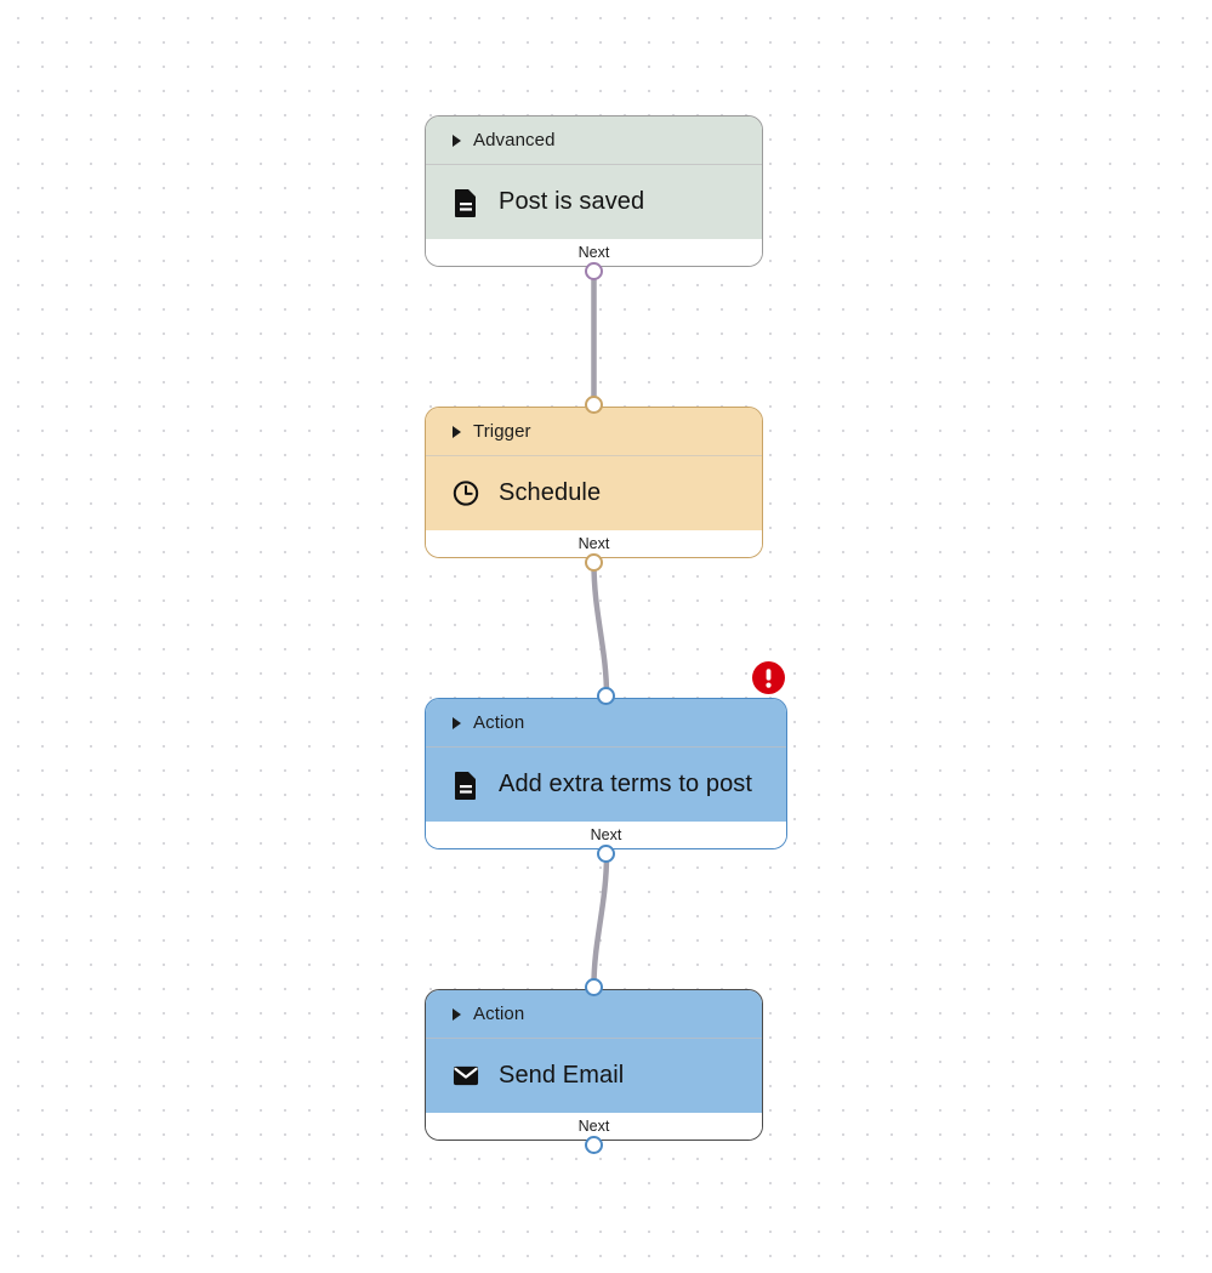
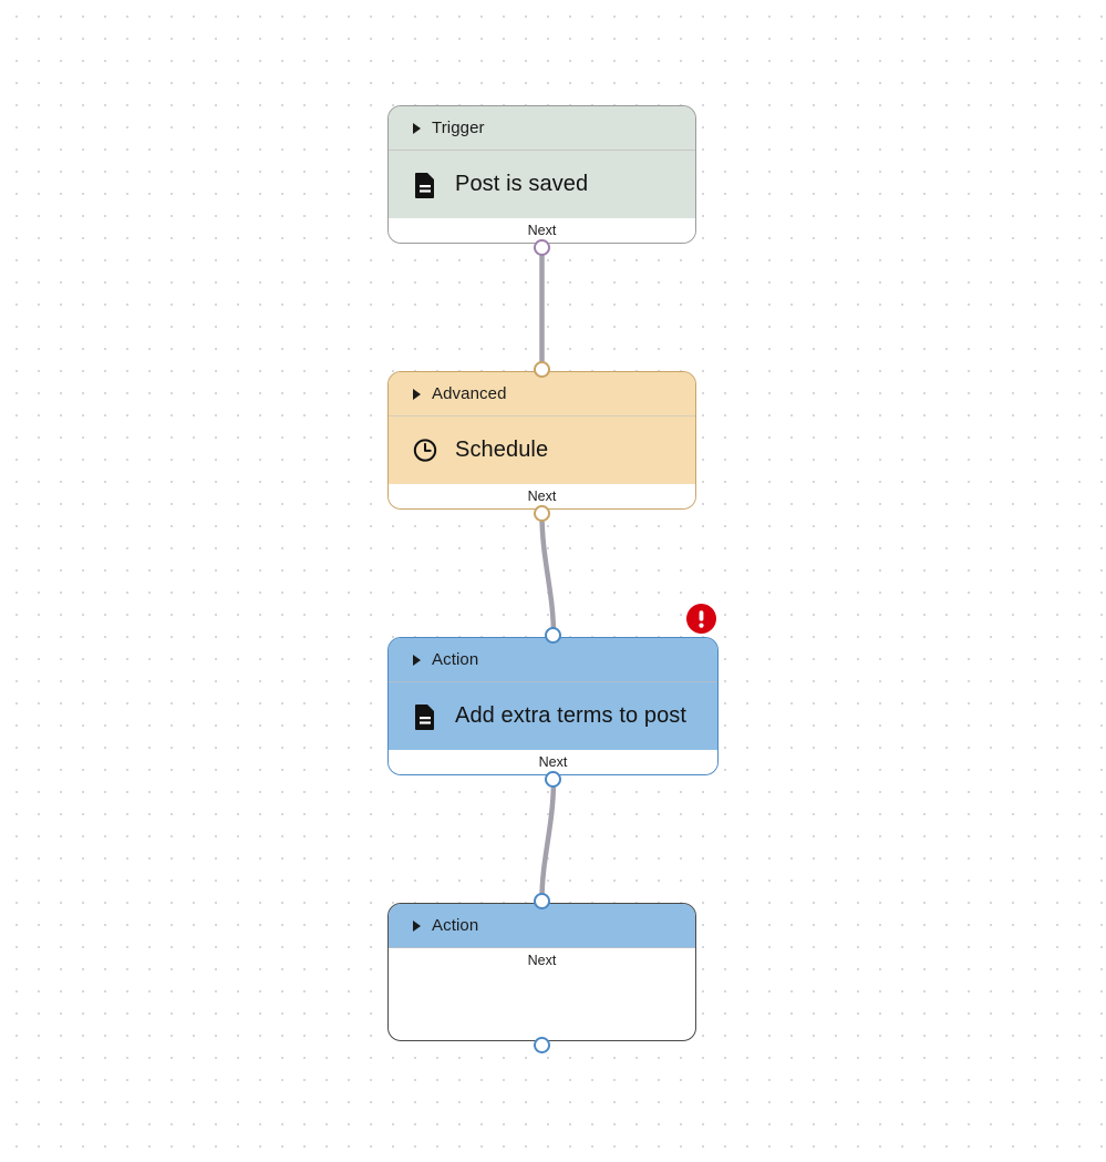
- Advanced
+ Trigger
  Post is saved
  Next
- Trigger
+ Advanced
  Schedule
  Next
  Action
  Add extra terms to post
  Next
  Action
- Send Email
  Next
